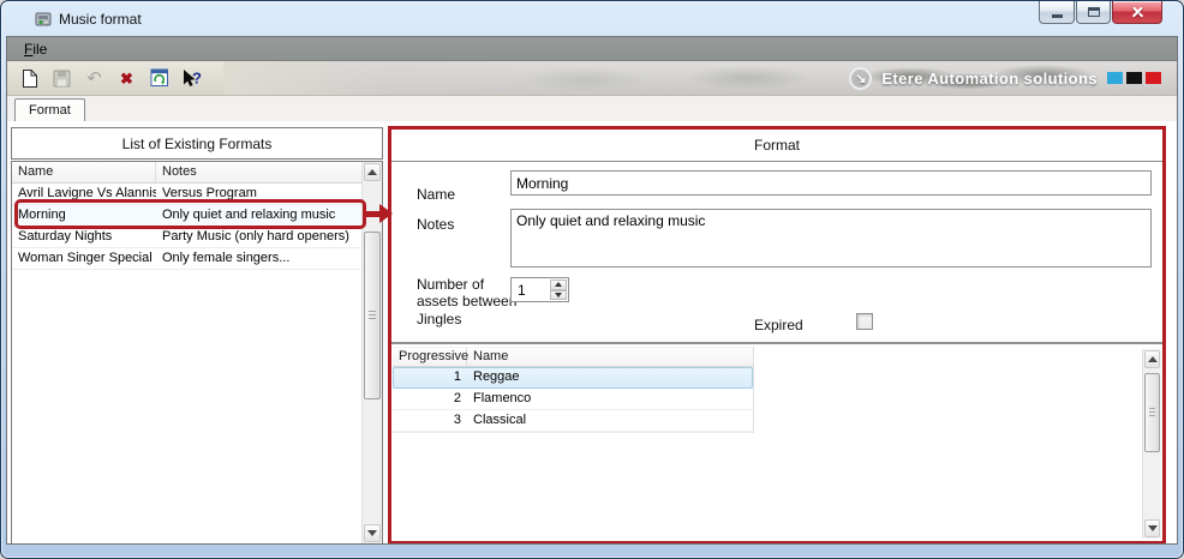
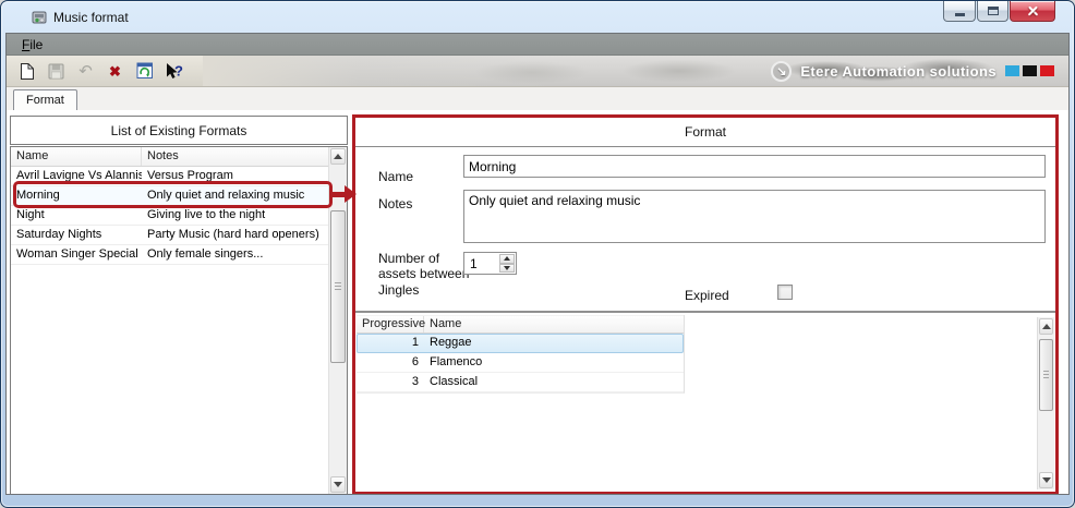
  Music format
  File
  ↶
  ✖
  ?
  ↘
  Etere Automation solutions
  Format
  List of Existing Formats
  Name
  Notes
  Avril Lavigne Vs Alannis
  Versus Program
  Morning
  Only quiet and relaxing music
+ Night
+ Giving live to the night
  Saturday Nights
- Party Music (only hard openers)
+ Party Music (hard hard openers)
  Woman Singer Special
  Only female singers...
  Format
  Name
  Morning
  Notes
  Only quiet and relaxing music
  Number of assets betwee Jingles
  1
  Expired
  Progressive
  Name
  1
  Reggae
- 2
+ 6
  Flamenco
  3
  Classical
